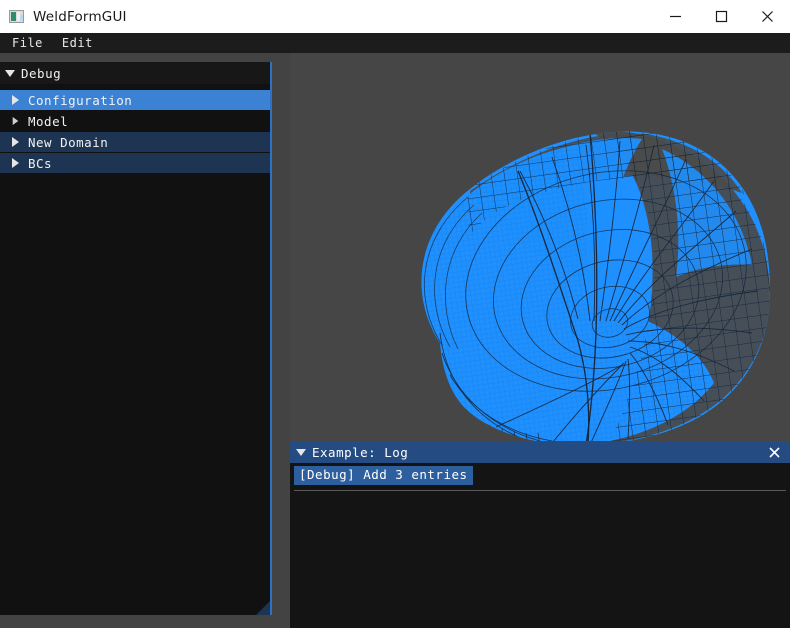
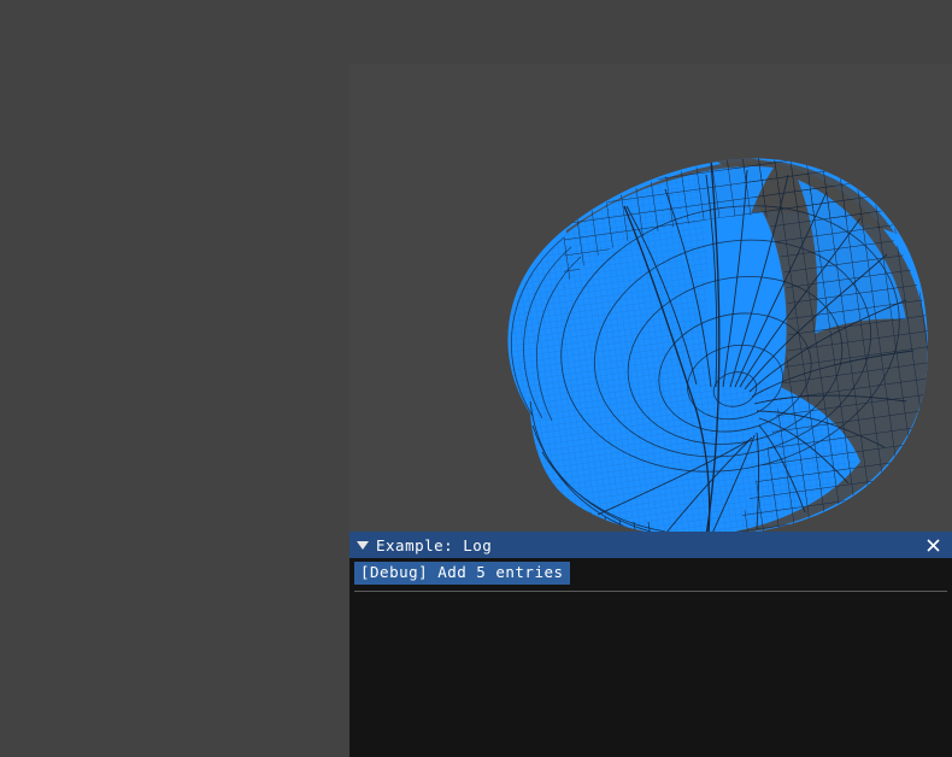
- WeldFormGUI
- File
- Edit
- Debug
- Configuration
- Model
- New Domain
- BCs
  Example: Log
- [Debug] Add 3 entries
+ [Debug] Add 5 entries
